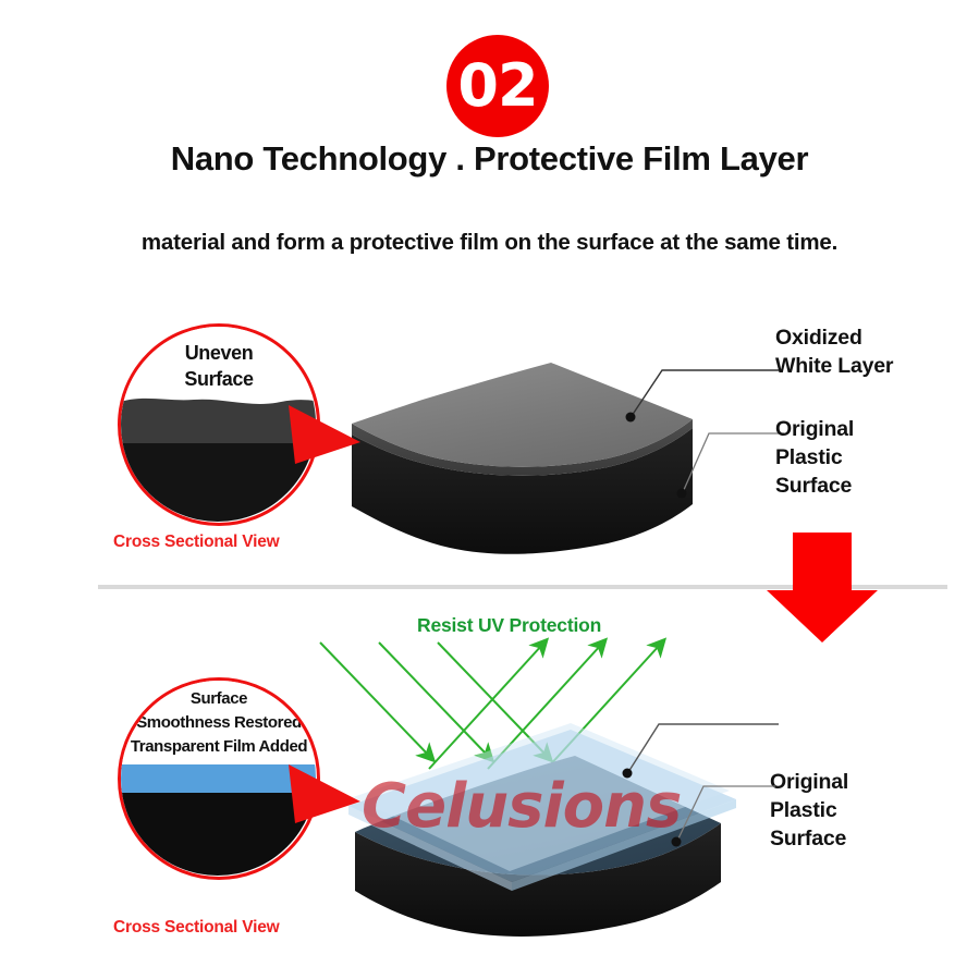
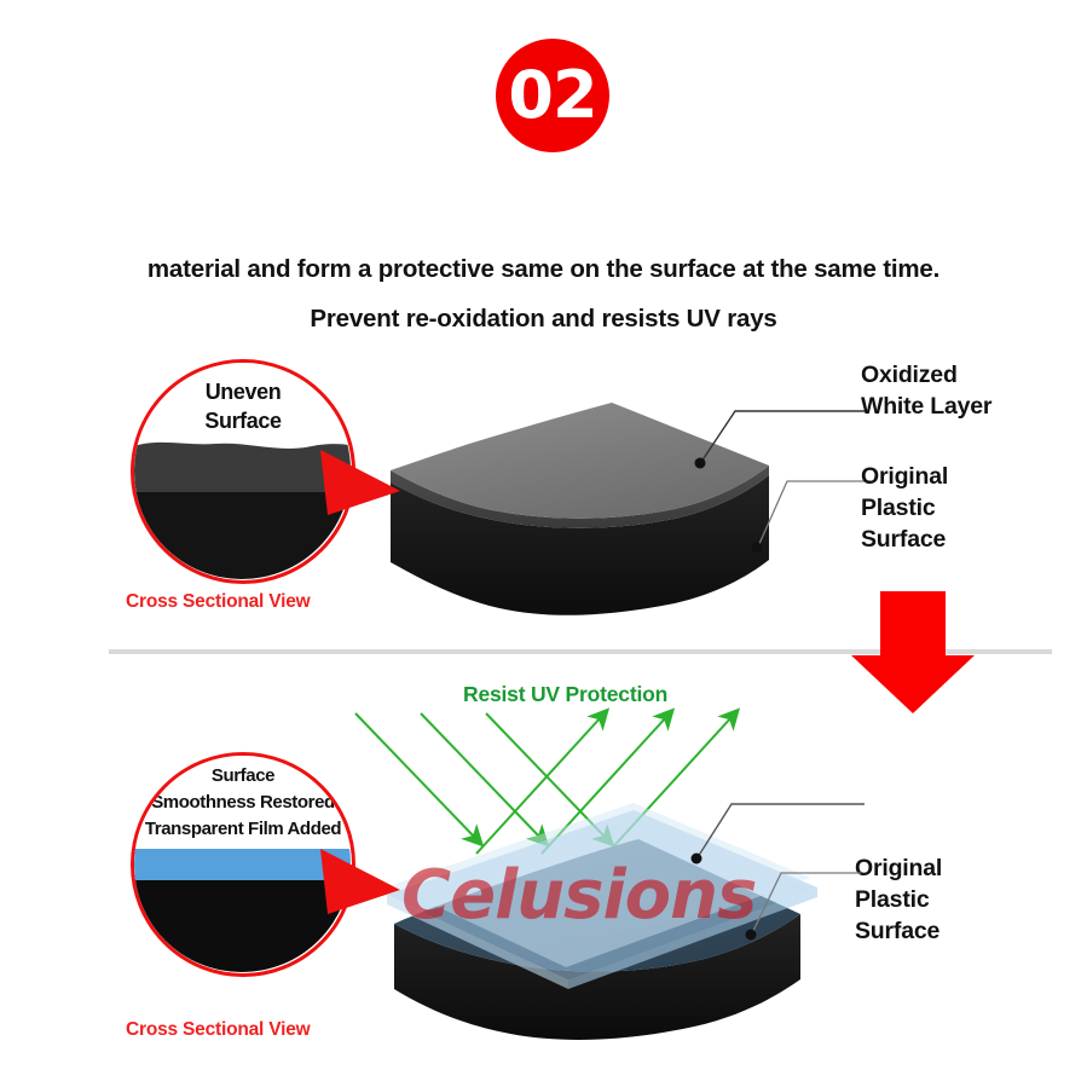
  02
- Nano Technology . Protective Film Layer
- material and form a protective film on the surface at the same time.
+ material and form a protective same on the surface at the same time.
+ Prevent re-oxidation and resists UV rays
  Uneven
  Surface
  Cross Sectional View
  Oxidized
  White Layer
  Original
  Plastic
  Surface
  Surface
  Smoothness Restored
  Transparent Film Added
  Cross Sectional View
  Resist UV Protection
  Celusions
  Original
  Plastic
  Surface
